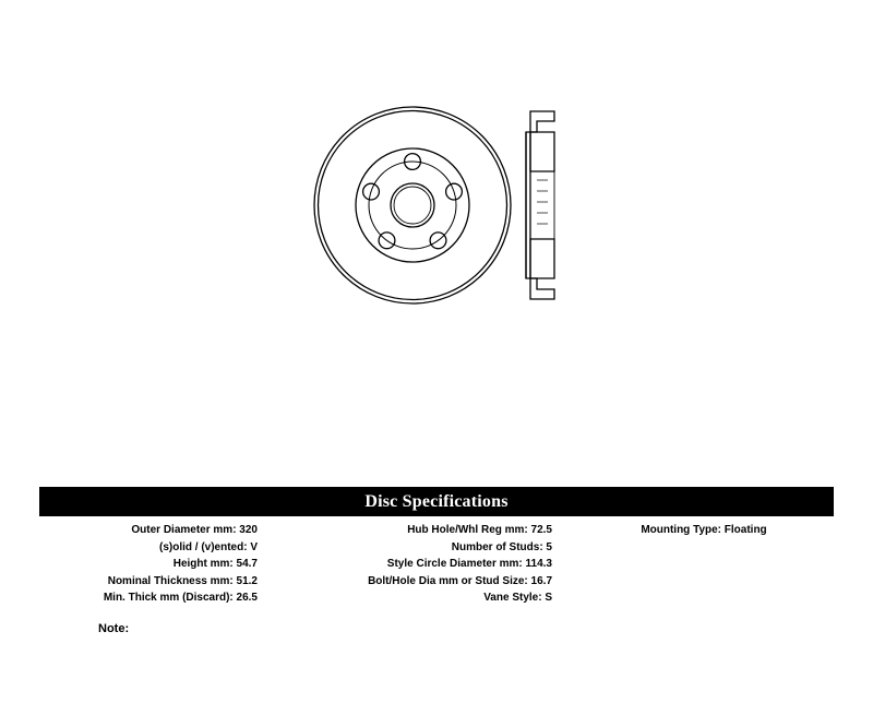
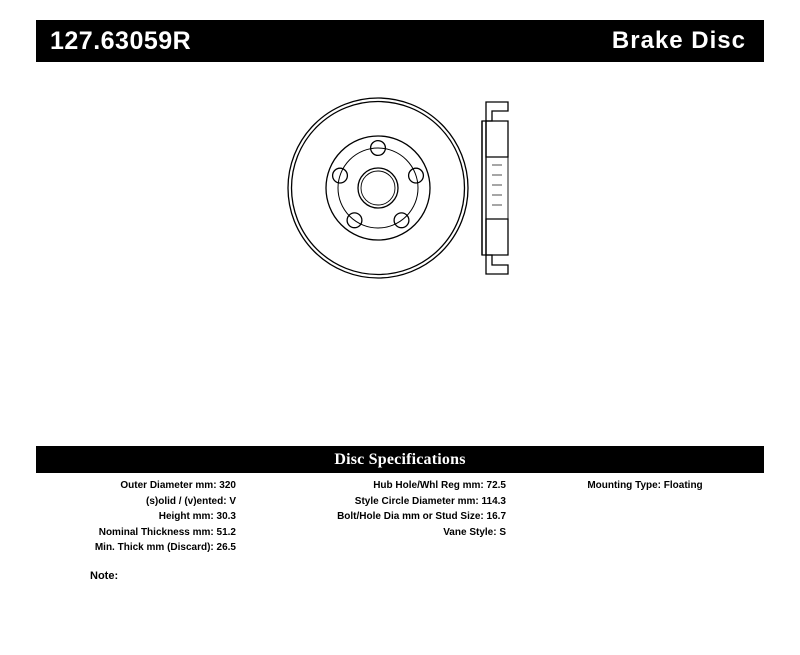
+ 127.63059R
+ Brake Disc
  Disc Specifications
  Outer Diameter mm: 320
  (s)olid / (v)ented: V
- Height mm: 54.7
+ Height mm: 30.3
  Nominal Thickness mm: 51.2
  Min. Thick mm (Discard): 26.5
  Hub Hole/Whl Reg mm: 72.5
- Number of Studs: 5
  Style Circle Diameter mm: 114.3
  Bolt/Hole Dia mm or Stud Size: 16.7
  Vane Style: S
  Mounting Type: Floating
  Note:
